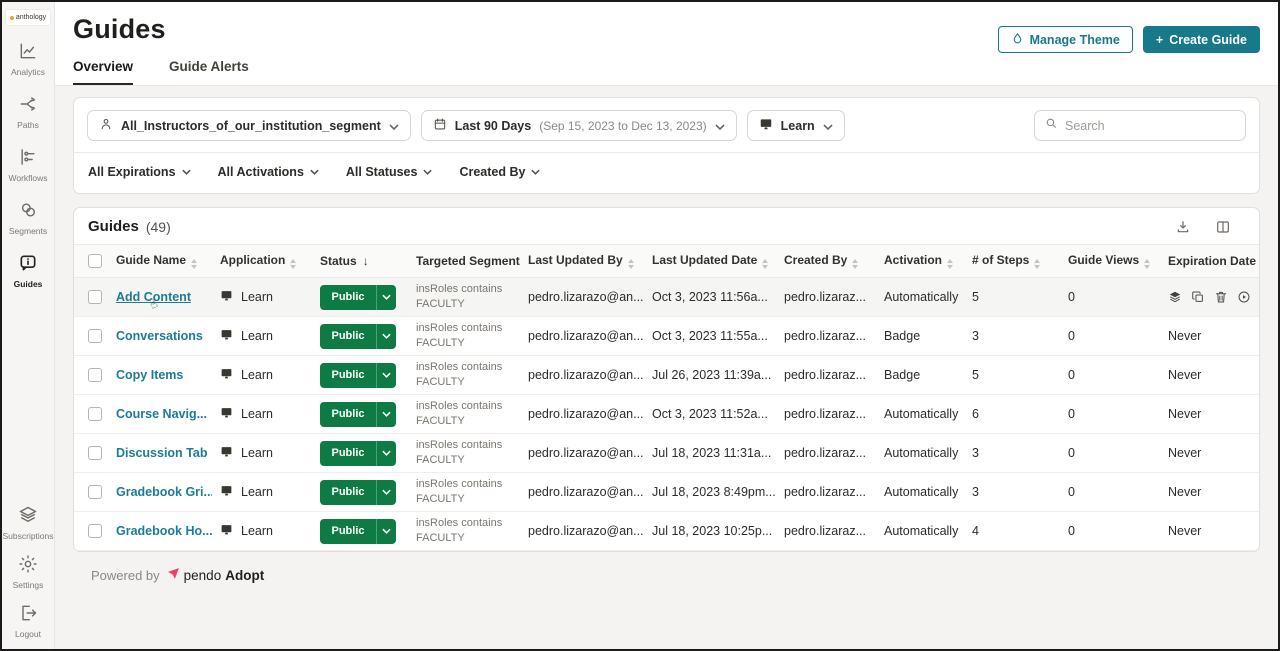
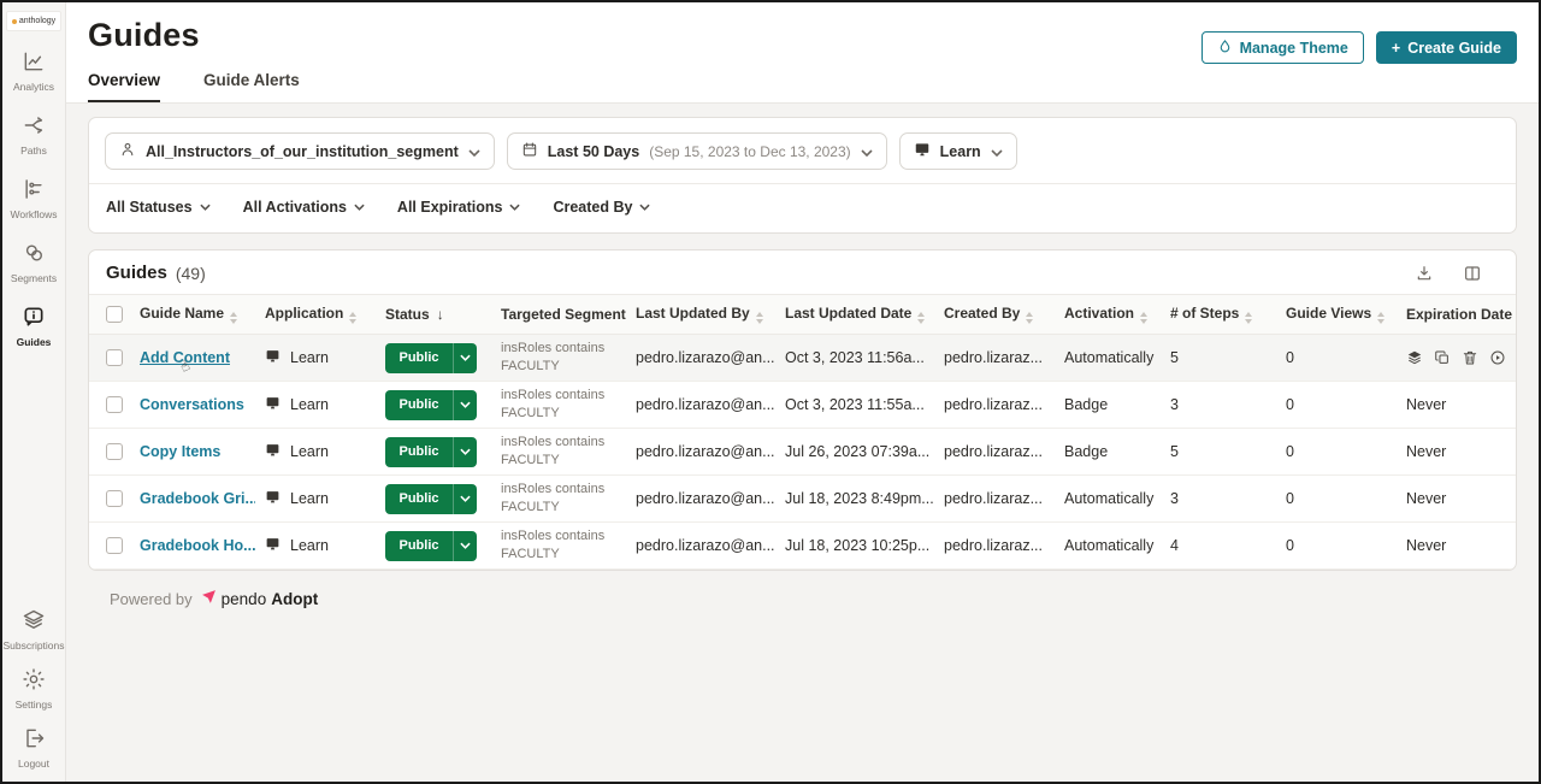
  Analytics
  Paths
  Workflows
  Segments
  Guides
  Subscriptions
  Settings
  Logout
  Guides
  Manage Theme
  +
  Create Guide
  Overview
  Guide Alerts
  All_Instructors_of_our_institution_segment
- Last 90 Days
+ Last 50 Days
  (Sep 15, 2023 to Dec 13, 2023)
  Learn
- Search
- All Expirations
+ All Statuses
  All Activations
- All Statuses
+ All Expirations
  Created By
  Guides
  (49)
  	Guide Name	Application	Status ↓	Targeted Segment	Last Updated By	Last Updated Date	Created By	Activation	# of Steps	Guide Views	Expiration Date
  	Conversations	Learn	Public	insRoles containsFACULTY	pedro.lizarazo@an...	Oct 3, 2023 11:55a...	pedro.lizaraz...	Badge	3	0	Never
- 	Copy Items	Learn	Public	insRoles containsFACULTY	pedro.lizarazo@an...	Jul 26, 2023 11:39a...	pedro.lizaraz...	Badge	5	0	Never
+ 	Copy Items	Learn	Public	insRoles containsFACULTY	pedro.lizarazo@an...	Jul 26, 2023 07:39a...	pedro.lizaraz...	Badge	5	0	Never
- 	Course Navig...	Learn	Public	insRoles containsFACULTY	pedro.lizarazo@an...	Oct 3, 2023 11:52a...	pedro.lizaraz...	Automatically	6	0	Never
- 	Discussion Tab	Learn	Public	insRoles containsFACULTY	pedro.lizarazo@an...	Jul 18, 2023 11:31a...	pedro.lizaraz...	Automatically	3	0	Never
  	Gradebook Gri..	Learn	Public	insRoles containsFACULTY	pedro.lizarazo@an...	Jul 18, 2023 8:49pm...	pedro.lizaraz...	Automatically	3	0	Never
  	Gradebook Ho...	Learn	Public	insRoles containsFACULTY	pedro.lizarazo@an...	Jul 18, 2023 10:25p...	pedro.lizaraz...	Automatically	4	0	Never
  Powered by
  pendo
  Adopt
